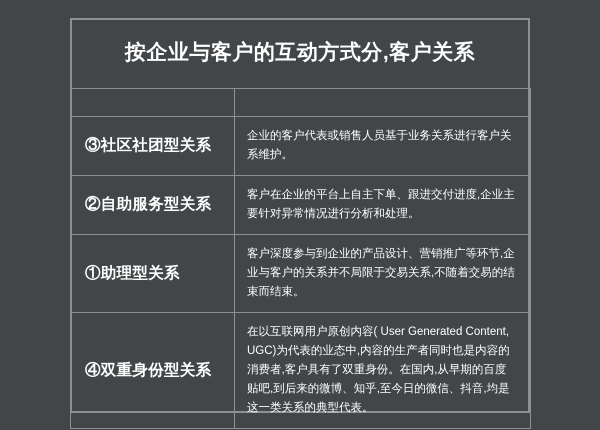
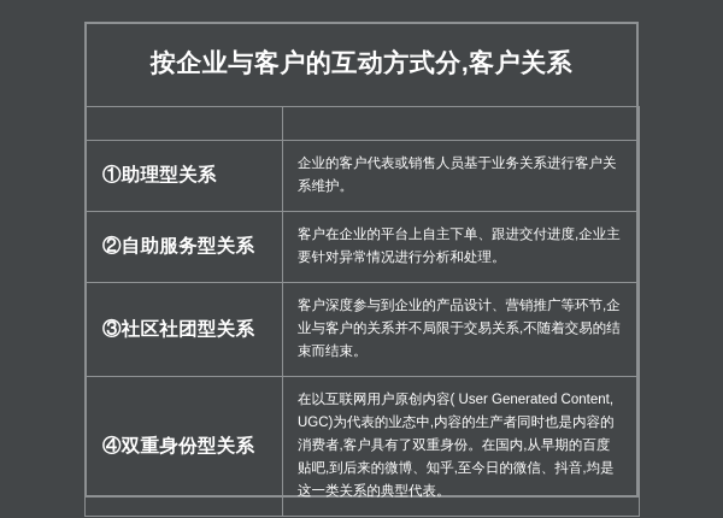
  按企业与客户的互动方式分,客户关系
- ③社区社团型关系	企业的客户代表或销售人员基于业务关系进行客户关系维护。
+ ①助理型关系	企业的客户代表或销售人员基于业务关系进行客户关系维护。
  ②自助服务型关系	客户在企业的平台上自主下单、跟进交付进度,企业主要针对异常情况进行分析和处理。
- ①助理型关系	客户深度参与到企业的产品设计、营销推广等环节,企业与客户的关系并不局限于交易关系,不随着交易的结束而结束。
+ ③社区社团型关系	客户深度参与到企业的产品设计、营销推广等环节,企业与客户的关系并不局限于交易关系,不随着交易的结束而结束。
  ④双重身份型关系	在以互联网用户原创内容( User Generated Content, UGC)为代表的业态中,内容的生产者同时也是内容的消费者,客户具有了双重身份。在国内,从早期的百度贴吧,到后来的微博、知乎,至今日的微信、抖音,均是这一类关系的典型代表。
